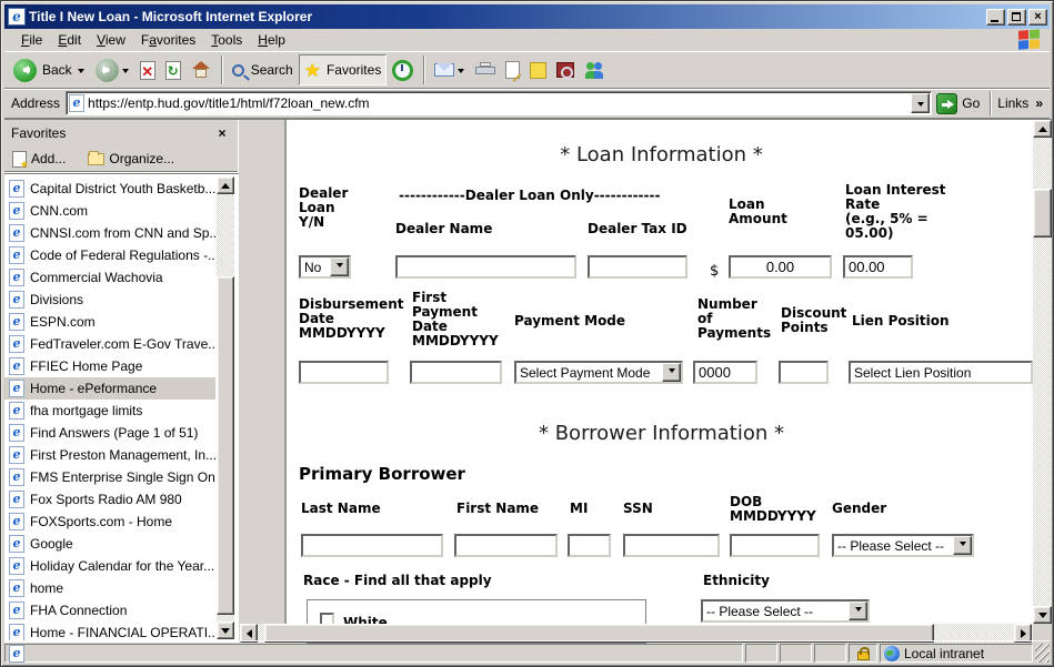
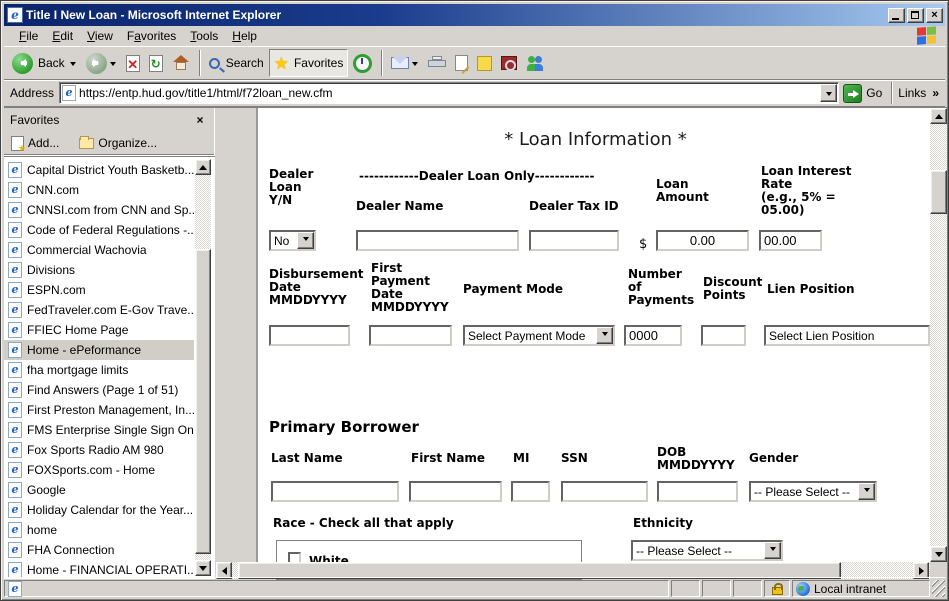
  e
  Title I New Loan - Microsoft Internet Explorer
  ×
  File
  Edit
  View
  Favorites
  Tools
  Help
  Back
  ✕
  ↻
  Search
  ★
  Favorites
  Address
  e
  https://entp.hud.gov/title1/html/f72loan_new.cfm
  Go
  Links
  »
  Favorites
  ×
  Add...
  Organize...
  e
  Capital District Youth Basketb...
  e
  CNN.com
  e
  CNNSI.com from CNN and Sp..
  e
  Code of Federal Regulations -..
  e
  Commercial Wachovia
  e
  Divisions
  e
  ESPN.com
  e
  FedTraveler.com E-Gov Trave..
  e
  FFIEC Home Page
  e
  Home - ePeformance
  e
  fha mortgage limits
  e
  Find Answers (Page 1 of 51)
  e
  First Preston Management, In...
  e
  FMS Enterprise Single Sign On
  e
  Fox Sports Radio AM 980
  e
  FOXSports.com - Home
  e
  Google
  e
  Holiday Calendar for the Year...
  e
  home
  e
  FHA Connection
  e
  Home - FINANCIAL OPERATI..
  * Loan Information *
  Dealer
  Loan
  Y/N
  ------------Dealer Loan Only------------
  Dealer Name
  Dealer Tax ID
  Loan
  Amount
  Loan Interest
  Rate
  (e.g., 5% =
  05.00)
  No
  $
  0.00
  00.00
  Disbursement
  Date
  MMDDYYYY
  First
  Payment
  Date
  MMDDYYYY
  Payment Mode
  Number
  of
  Payments
  Discount
  Points
  Lien Position
  Select Payment Mode
  0000
  Select Lien Position
- * Borrower Information *
  Primary Borrower
  Last Name
  First Name
  MI
  SSN
  DOB
  MMDDYYYY
  Gender
  -- Please Select --
- Race - Find all that apply
+ Race - Check all that apply
  White
  Ethnicity
  -- Please Select --
  e
  Local intranet
